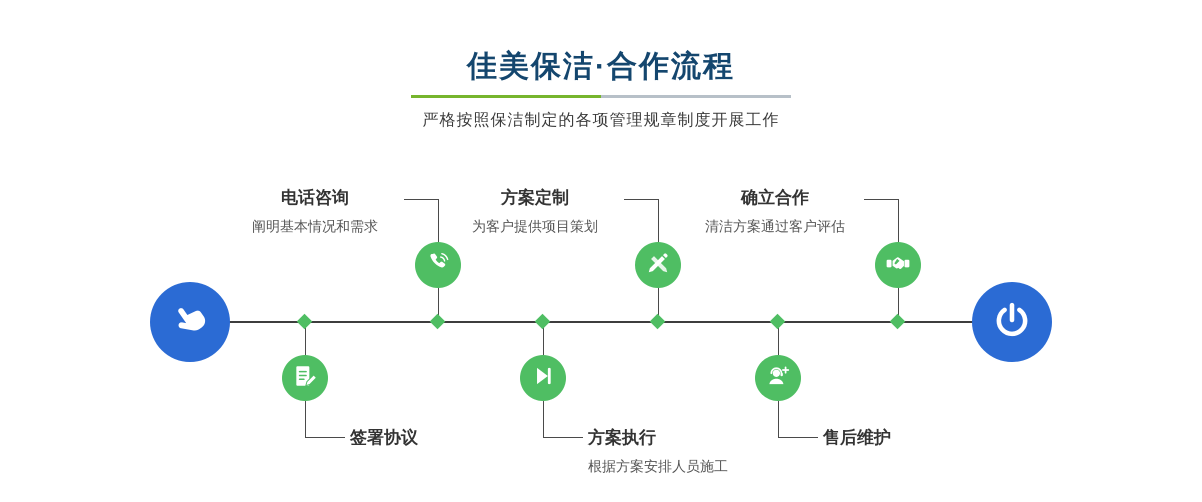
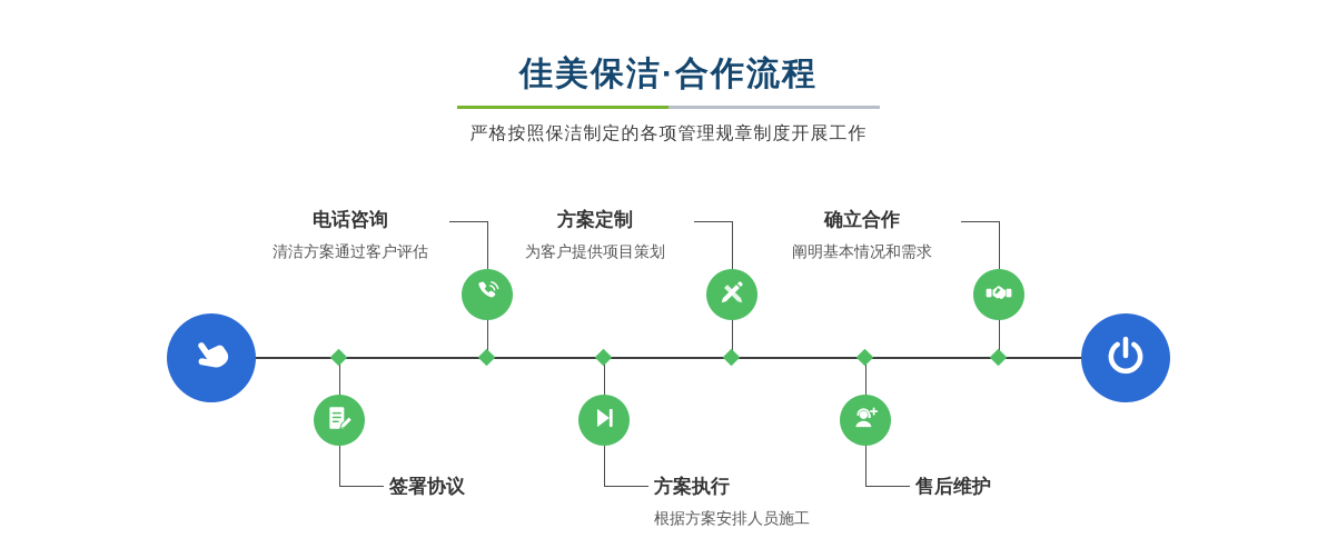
  佳美保洁·合作流程
  严格按照保洁制定的各项管理规章制度开展工作
  电话咨询
- 阐明基本情况和需求
+ 清洁方案通过客户评估
  方案定制
  为客户提供项目策划
  确立合作
- 清洁方案通过客户评估
+ 阐明基本情况和需求
  签署协议
  方案执行
  根据方案安排人员施工
  售后维护
